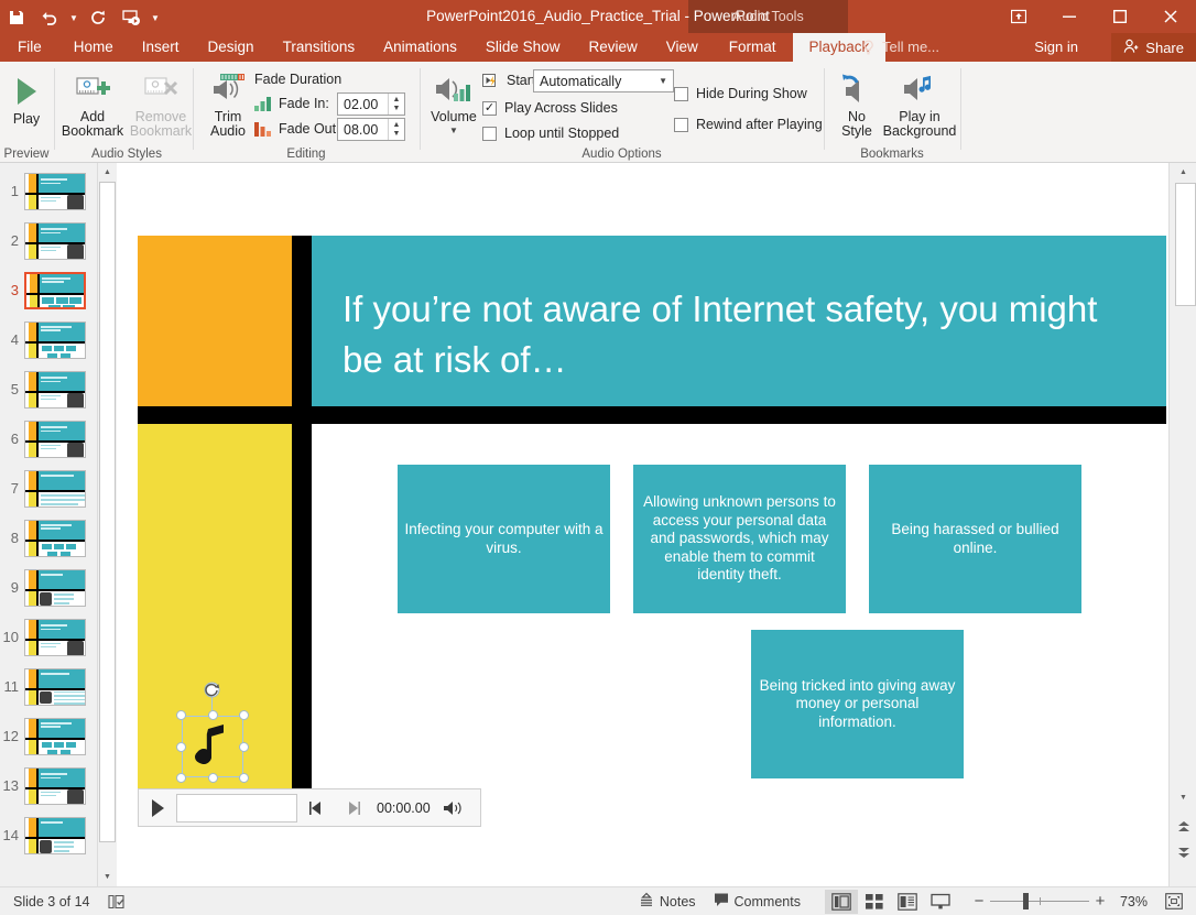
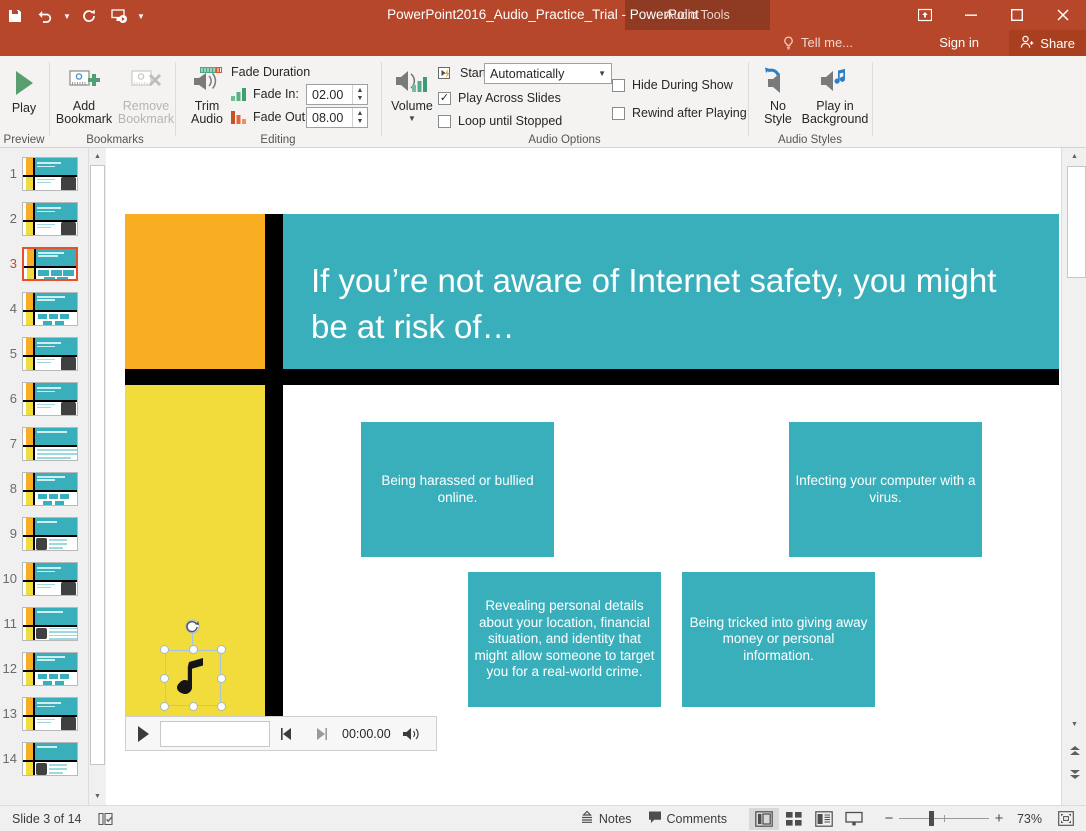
  ▼
  ▼
  PowerPoint2016_Audio_Practice_Trial - PowerPoint
  Audio Tools
- File
- Home
- Insert
- Design
- Transitions
- Animations
- Slide Show
- Review
- View
- Format
- Playback
  Tell me...
  Sign in
  Share
  Play
  Preview
  Add
  Bookmark
  Remove
  Bookmark
- Audio Styles
+ Bookmarks
  Trim
  Audio
  Fade Duration
  Fade In:
  02.00
  Fade Out
  08.00
  Editing
  Volume
  ▼
  Automatically
  ▼
  ✓
  Play Across Slides
  Loop until Stopped
  Hide During Show
  Rewind after Playing
  Audio Options
  No
  Style
  Play in
  Background
- Bookmarks
+ Audio Styles
  1
  2
  3
  4
  5
  6
  7
  8
  9
  10
  11
  12
  13
  14
  If you’re not aware of Internet safety, you might be at risk of…
- Infecting your computer with a virus.
+ Being harassed or bullied online.
- Allowing unknown persons to access your personal data and passwords, which may enable them to commit identity theft.
- Being harassed or bullied online.
+ Infecting your computer with a virus.
+ Revealing personal details about your location, financial situation, and identity that might allow someone to target you for a real-world crime.
  Being tricked into giving away money or personal information.
  00:00.00
  Slide 3 of 14
  Notes
  Comments
  −
  +
  73%
